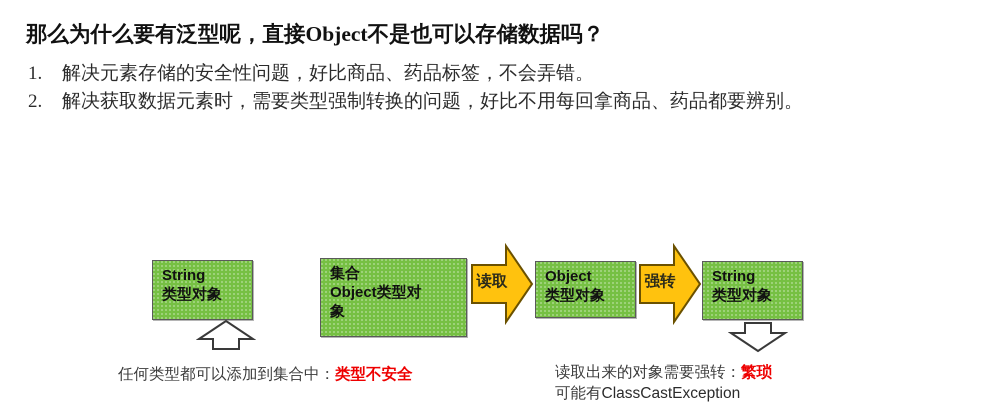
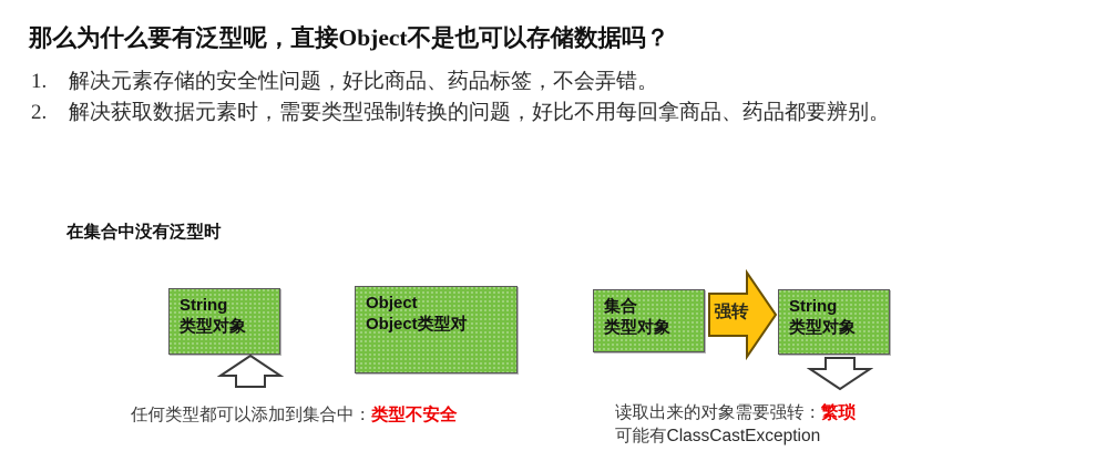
  那么为什么要有泛型呢，直接Object不是也可以存储数据吗？
  1.
  解决元素存储的安全性问题，好比商品、药品标签，不会弄错。
  2.
  解决获取数据元素时，需要类型强制转换的问题，好比不用每回拿商品、药品都要辨别。
+ 在集合中没有泛型时
  String
  类型对象
- 集合
+ Object
  Object类型对
- 象
- 读取
- Object
+ 集合
  类型对象
  强转
  String
  类型对象
  任何类型都可以添加到集合中：类型不安全
  读取出来的对象需要强转：繁琐
  可能有ClassCastException
